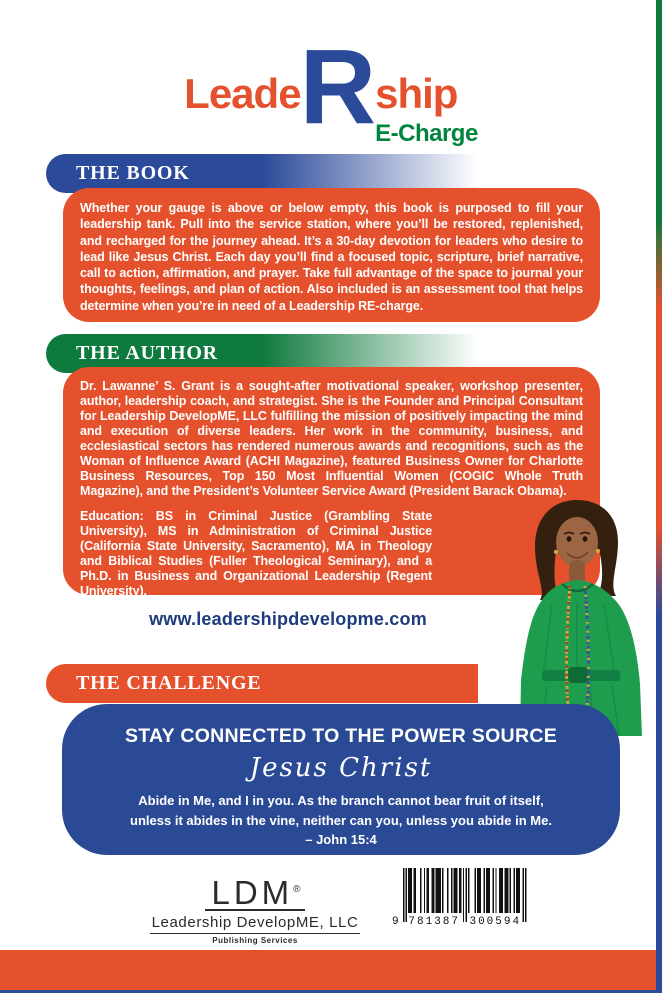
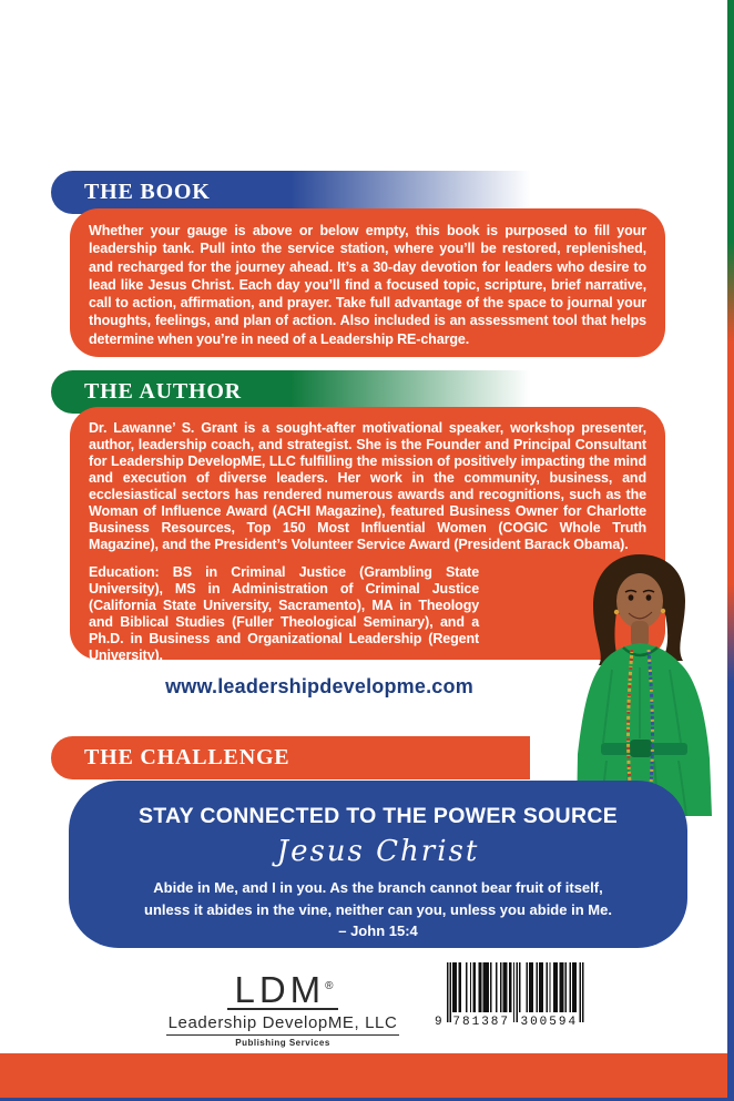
- Leade
- R
- ship
- E-Charge
  THE BOOK
  Whether your gauge is above or below empty, this book is purposed to fill your leadership tank. Pull into the service station, where you’ll be restored, replenished, and recharged for the journey ahead. It’s a 30-day devotion for leaders who desire to lead like Jesus Christ. Each day you’ll find a focused topic, scripture, brief narrative, call to action, affirmation, and prayer. Take full advantage of the space to journal your thoughts, feelings, and plan of action. Also included is an assessment tool that helps determine when you’re in need of a Leadership RE-charge.
  THE AUTHOR
  Dr. Lawanne’ S. Grant is a sought-after motivational speaker, workshop presenter, author, leadership coach, and strategist. She is the Founder and Principal Consultant for Leadership DevelopME, LLC fulfilling the mission of positively impacting the mind and execution of diverse leaders. Her work in the community, business, and ecclesiastical sectors has rendered numerous awards and recognitions, such as the Woman of Influence Award (ACHI Magazine), featured Business Owner for Charlotte Business Resources, Top 150 Most Influential Women (COGIC Whole Truth Magazine), and the President’s Volunteer Service Award (President Barack Obama).
  Education: BS in Criminal Justice (Grambling State University), MS in Administration of Criminal Justice (California State University, Sacramento), MA in Theology and Biblical Studies (Fuller Theological Seminary), and a Ph.D. in Business and Organizational Leadership (Regent University).
  www.leadershipdevelopme.com
  THE CHALLENGE
  STAY CONNECTED TO THE POWER SOURCE
  Jesus Christ
  Abide in Me, and I in you. As the branch cannot bear fruit of itself,
  unless it abides in the vine, neither can you, unless you abide in Me.
  – John 15:4
  LDM®
  Leadership DevelopME, LLC
  Publishing Services
  9
  781387
  300594
